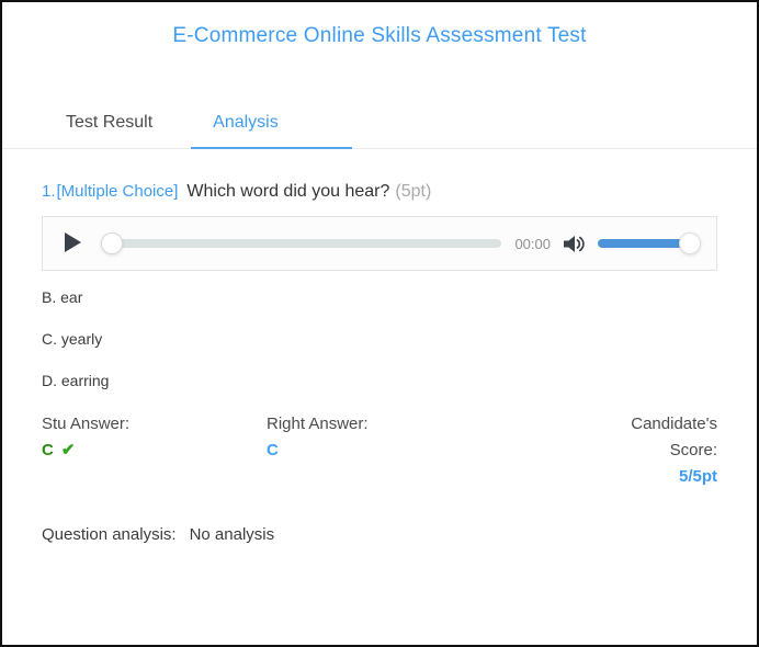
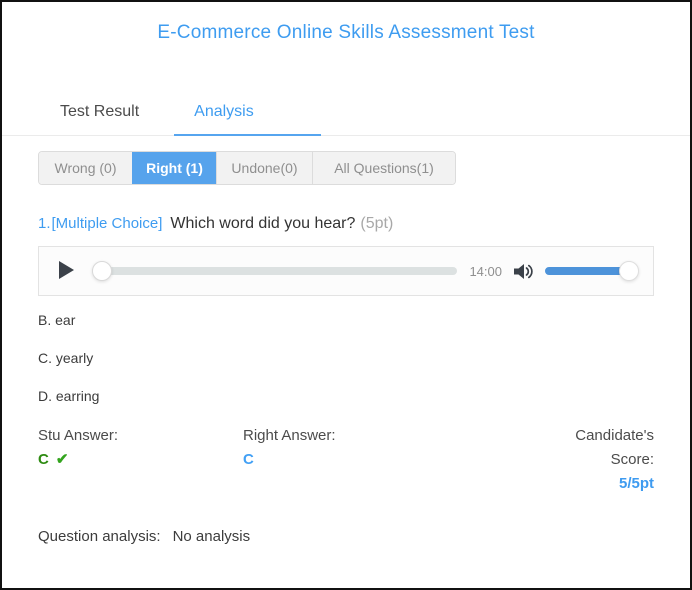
  E-Commerce Online Skills Assessment Test
  Test Result
  Analysis
+ Wrong (0)
+ Right (1)
+ Undone(0)
+ All Questions(1)
  1.
  [Multiple Choice]
  Which word did you hear?
  (5pt)
- 00:00
+ 14:00
  B. ear
  C. yearly
  D. earring
  Stu Answer:
  C ✔
  Right Answer:
  C
  Candidate's Score:
  5/5pt
  Question analysis: No analysis
